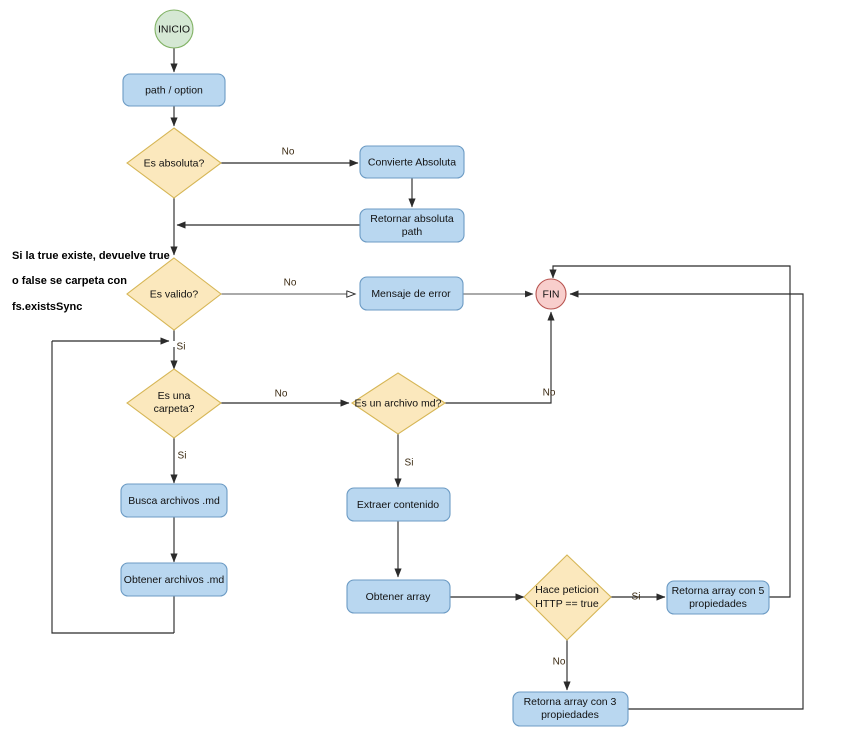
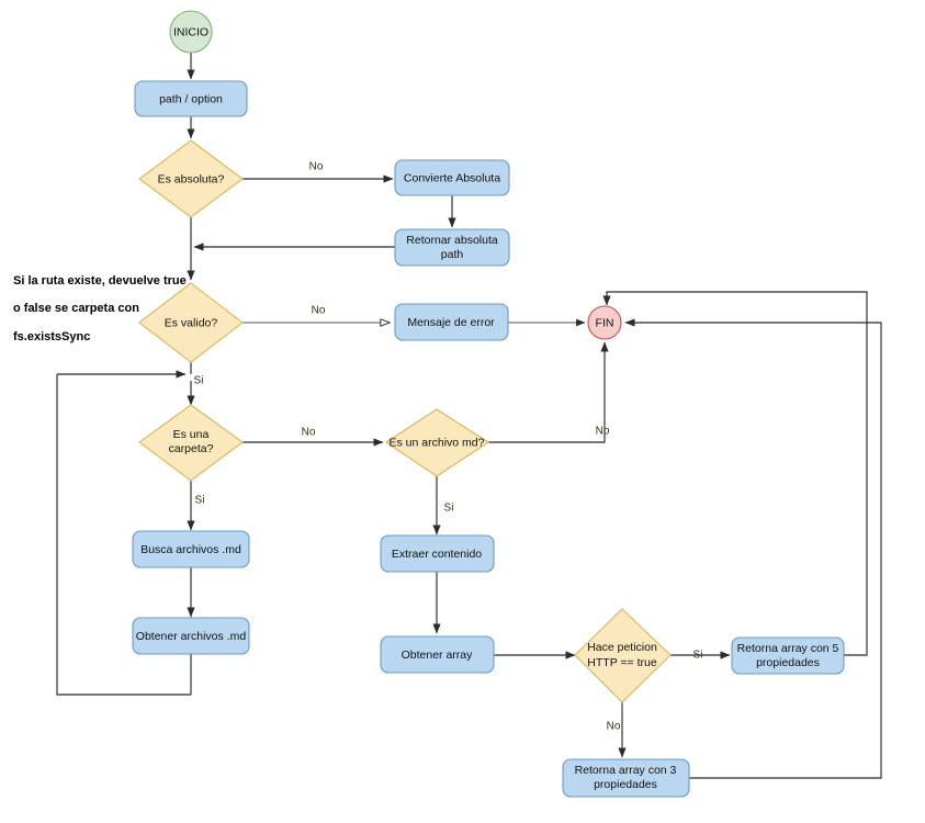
  INICIO
  path / option
  Es absoluta?
  Convierte Absoluta
  Retornar absoluta
  path
  Es valido?
  Mensaje de error
  FIN
  Es una
  carpeta?
  Es un archivo md?
  Busca archivos .md
  Obtener archivos .md
  Extraer contenido
  Obtener array
  Hace peticion
  HTTP == true
  Retorna array con 5
  propiedades
  Retorna array con 3
  propiedades
  No
  No
  Si
  No
  Si
  No
  Si
  Si
  No
- Si la true existe, devuelve true
+ Si la ruta existe, devuelve true
  o false se carpeta con
  fs.existsSync
